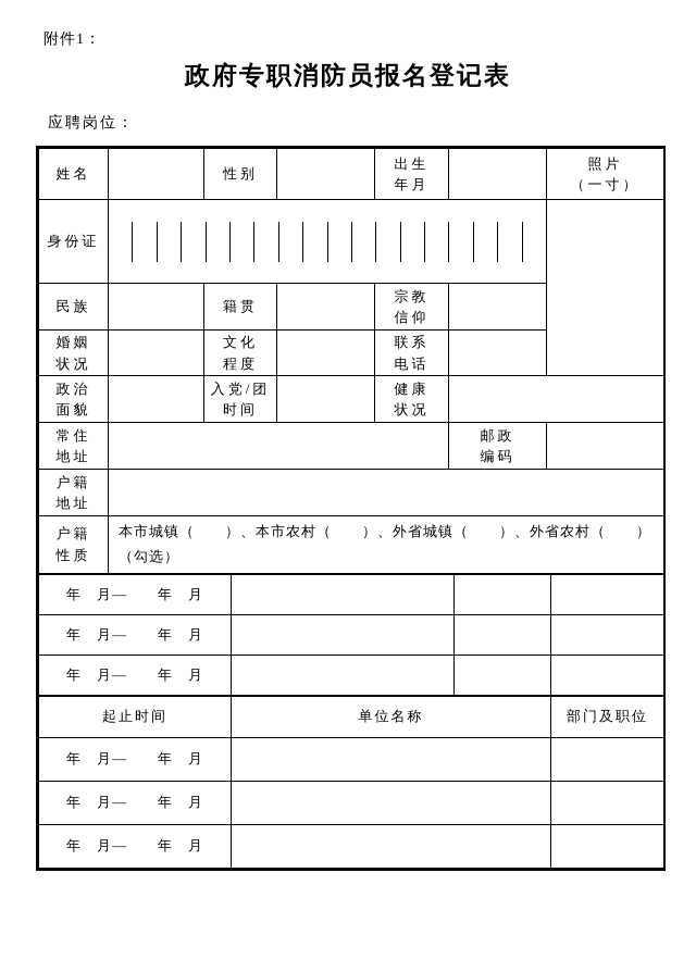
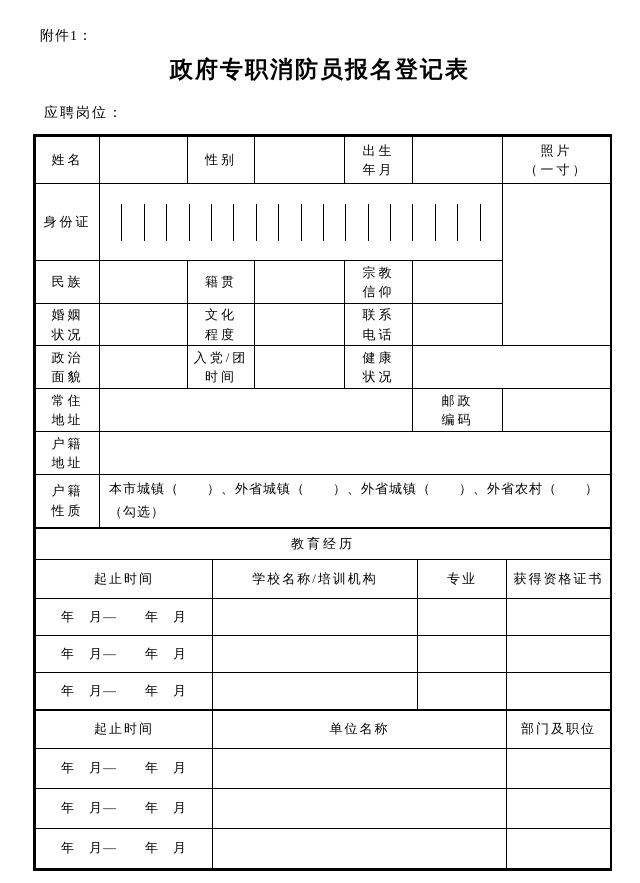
  附件1：
  政府专职消防员报名登记表
  应聘岗位：
  姓名		性别		出生 年月		照片 （一寸）
  身份证
  民族		籍贯		宗教 信仰
  婚姻 状况		文化 程度		联系 电话
  政治 面貌		入党/团 时间		健康 状况
  常住 地址		邮政 编码
  户籍 地址
- 户籍 性质	本市城镇（ ）、本市农村（ ）、外省城镇（ ）、外省农村（ ） （勾选）
+ 户籍 性质	本市城镇（ ）、外省城镇（ ）、外省城镇（ ）、外省农村（ ） （勾选）
+ 教育经历
+ 起止时间	学校名称/培训机构	专业	获得资格证书
  年 月— 年 月
  年 月— 年 月
  年 月— 年 月
  起止时间	单位名称	部门及职位
  年 月— 年 月
  年 月— 年 月
  年 月— 年 月
